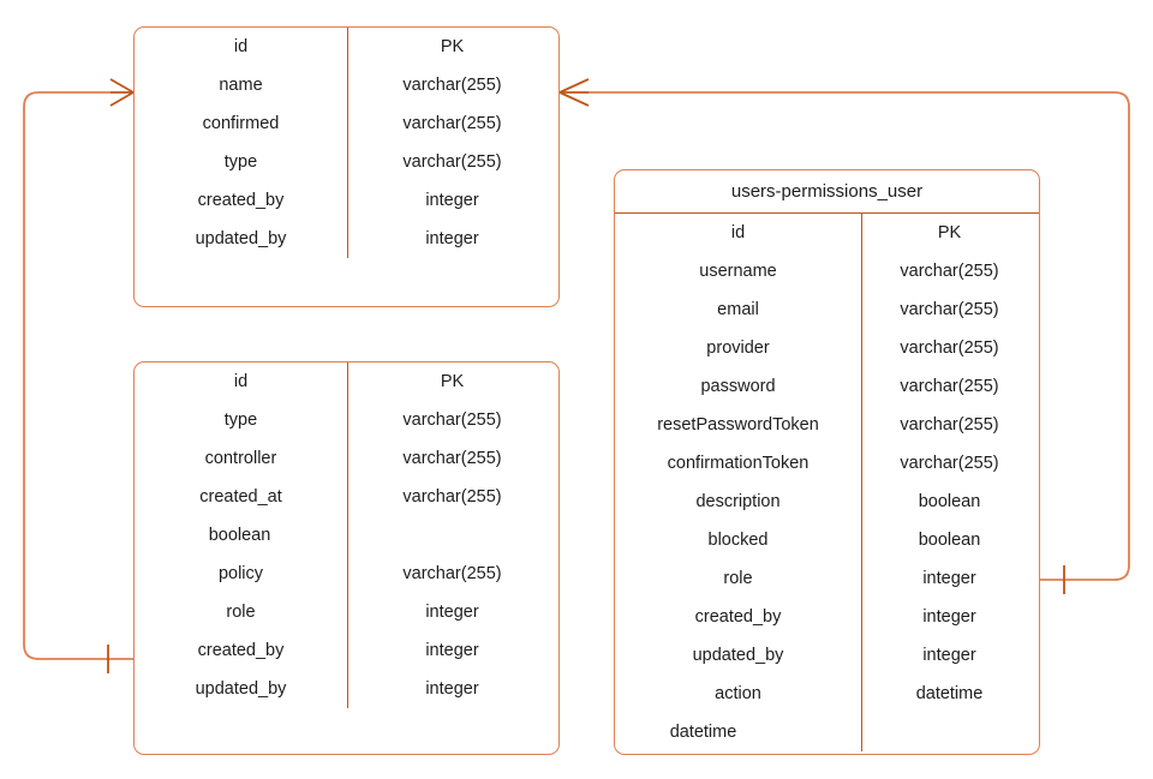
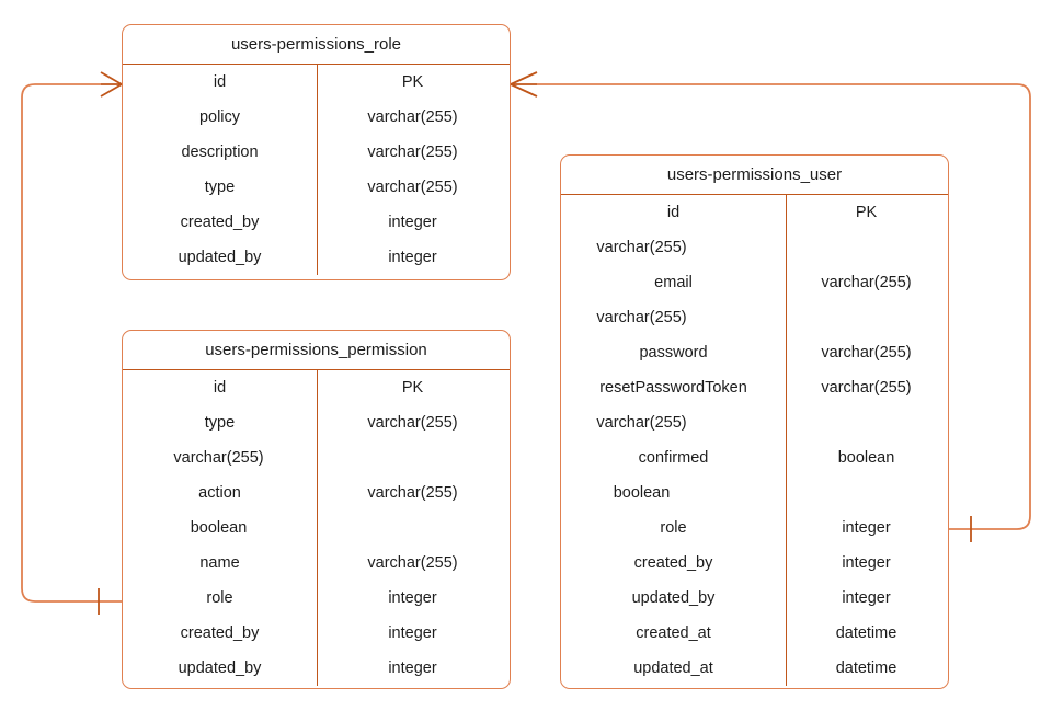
+ users-permissions_role
  id
  PK
- name
+ policy
  varchar(255)
- confirmed
+ description
  varchar(255)
  type
  varchar(255)
  created_by
  integer
  updated_by
  integer
+ users-permissions_permission
  id
  PK
  type
  varchar(255)
- controller
  varchar(255)
- created_at
+ action
  varchar(255)
  boolean
- policy
+ name
  varchar(255)
  role
  integer
  created_by
  integer
  updated_by
  integer
  users-permissions_user
  id
  PK
- username
  varchar(255)
  email
  varchar(255)
- provider
  varchar(255)
  password
  varchar(255)
  resetPasswordToken
  varchar(255)
- confirmationToken
  varchar(255)
- description
+ confirmed
  boolean
- blocked
  boolean
  role
  integer
  created_by
  integer
  updated_by
  integer
- action
+ created_at
  datetime
+ updated_at
  datetime
